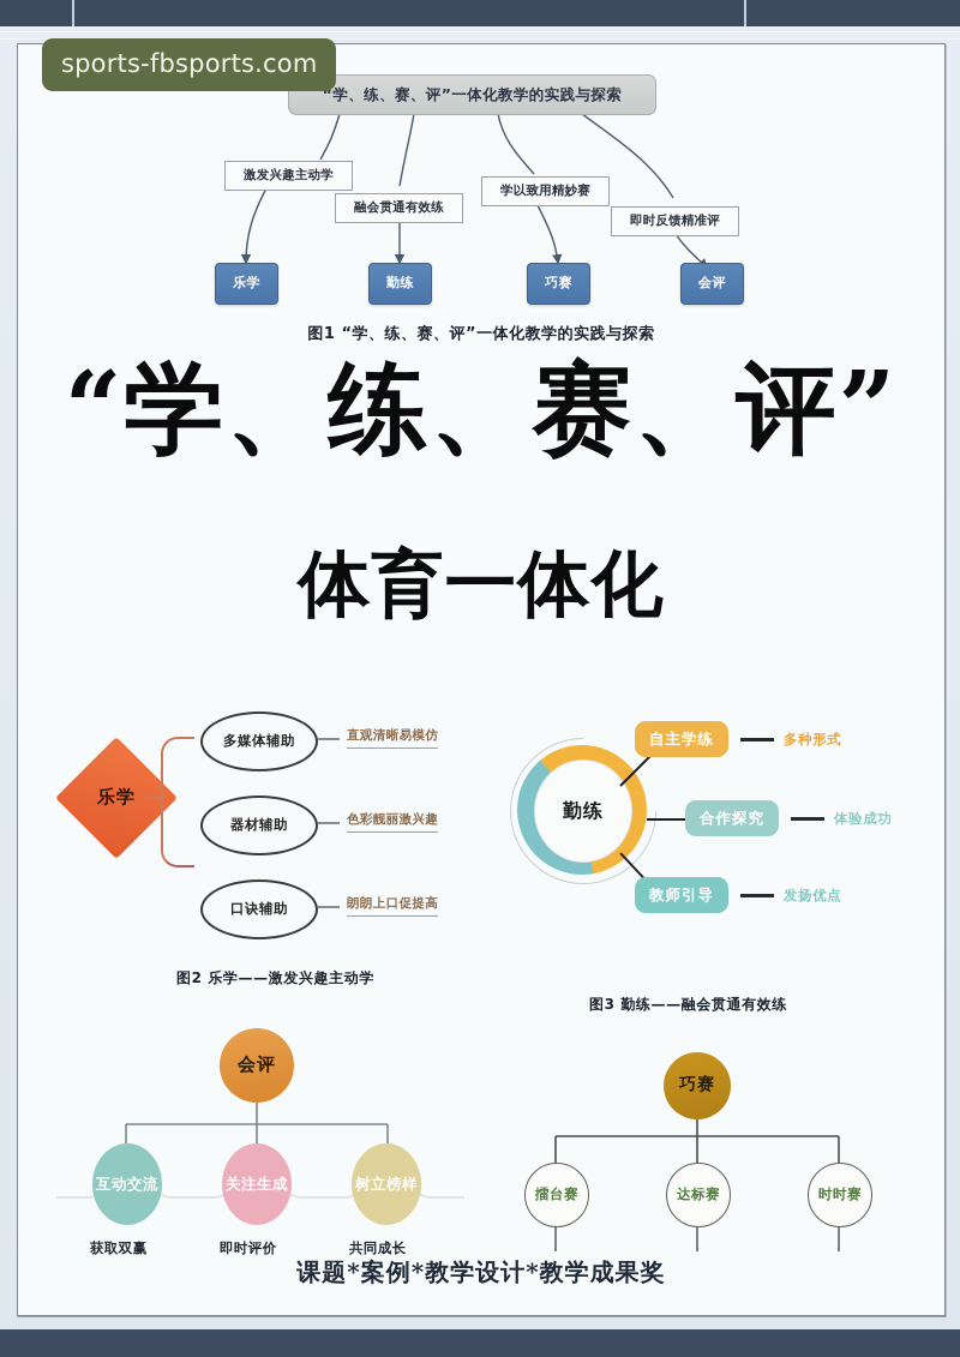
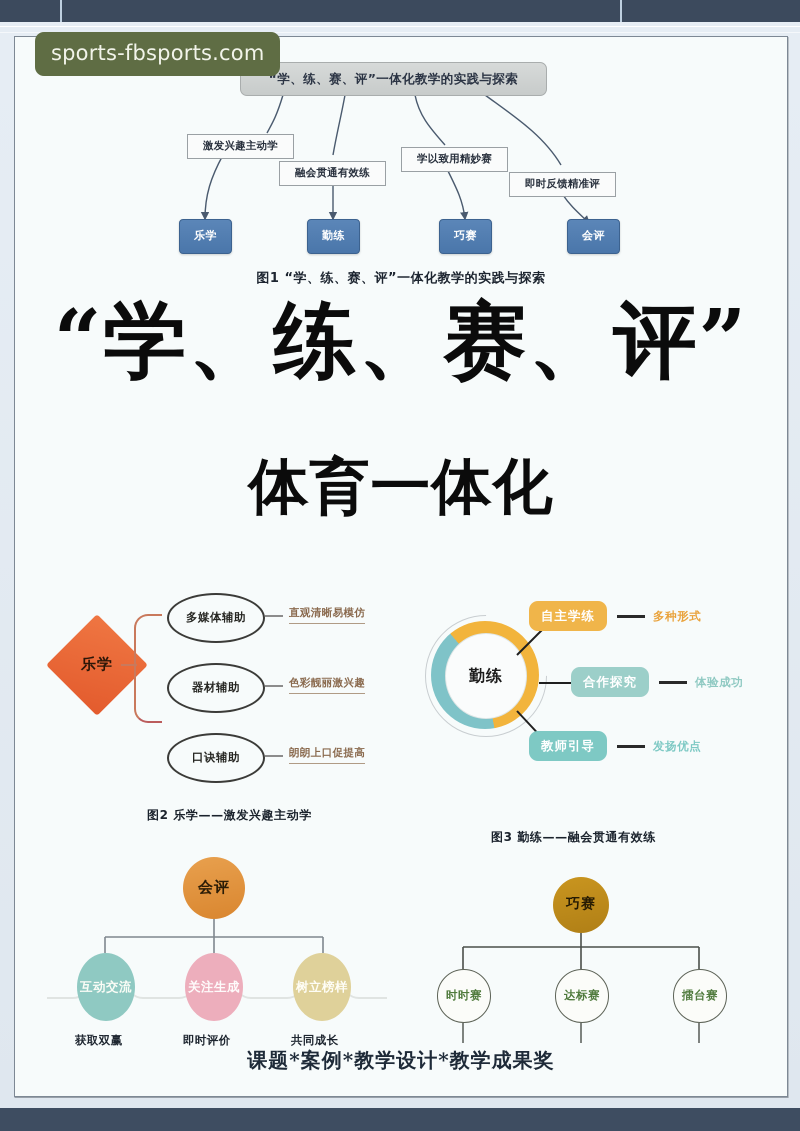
  “学、练、赛、评”一体化教学的实践与探索
  激发兴趣主动学
  融会贯通有效练
  学以致用精妙赛
  即时反馈精准评
  乐学
  勤练
  巧赛
  会评
  图1 “学、练、赛、评”一体化教学的实践与探索
  “学、练、赛、评”
  体育一体化
  乐学
  多媒体辅助
  直观清晰易模仿
  器材辅助
  色彩靓丽激兴趣
  口诀辅助
  朗朗上口促提高
  图2 乐学——激发兴趣主动学
  勤练
  自主学练
  多种形式
  合作探究
  体验成功
  教师引导
  发扬优点
  图3 勤练——融会贯通有效练
  会评
  互动交流
  获取双赢
  关注生成
  即时评价
  树立榜样
  共同成长
  巧赛
- 擂台赛
+ 时时赛
  达标赛
- 时时赛
+ 擂台赛
  课题*案例*教学设计*教学成果奖
  sports-fbsports.com
